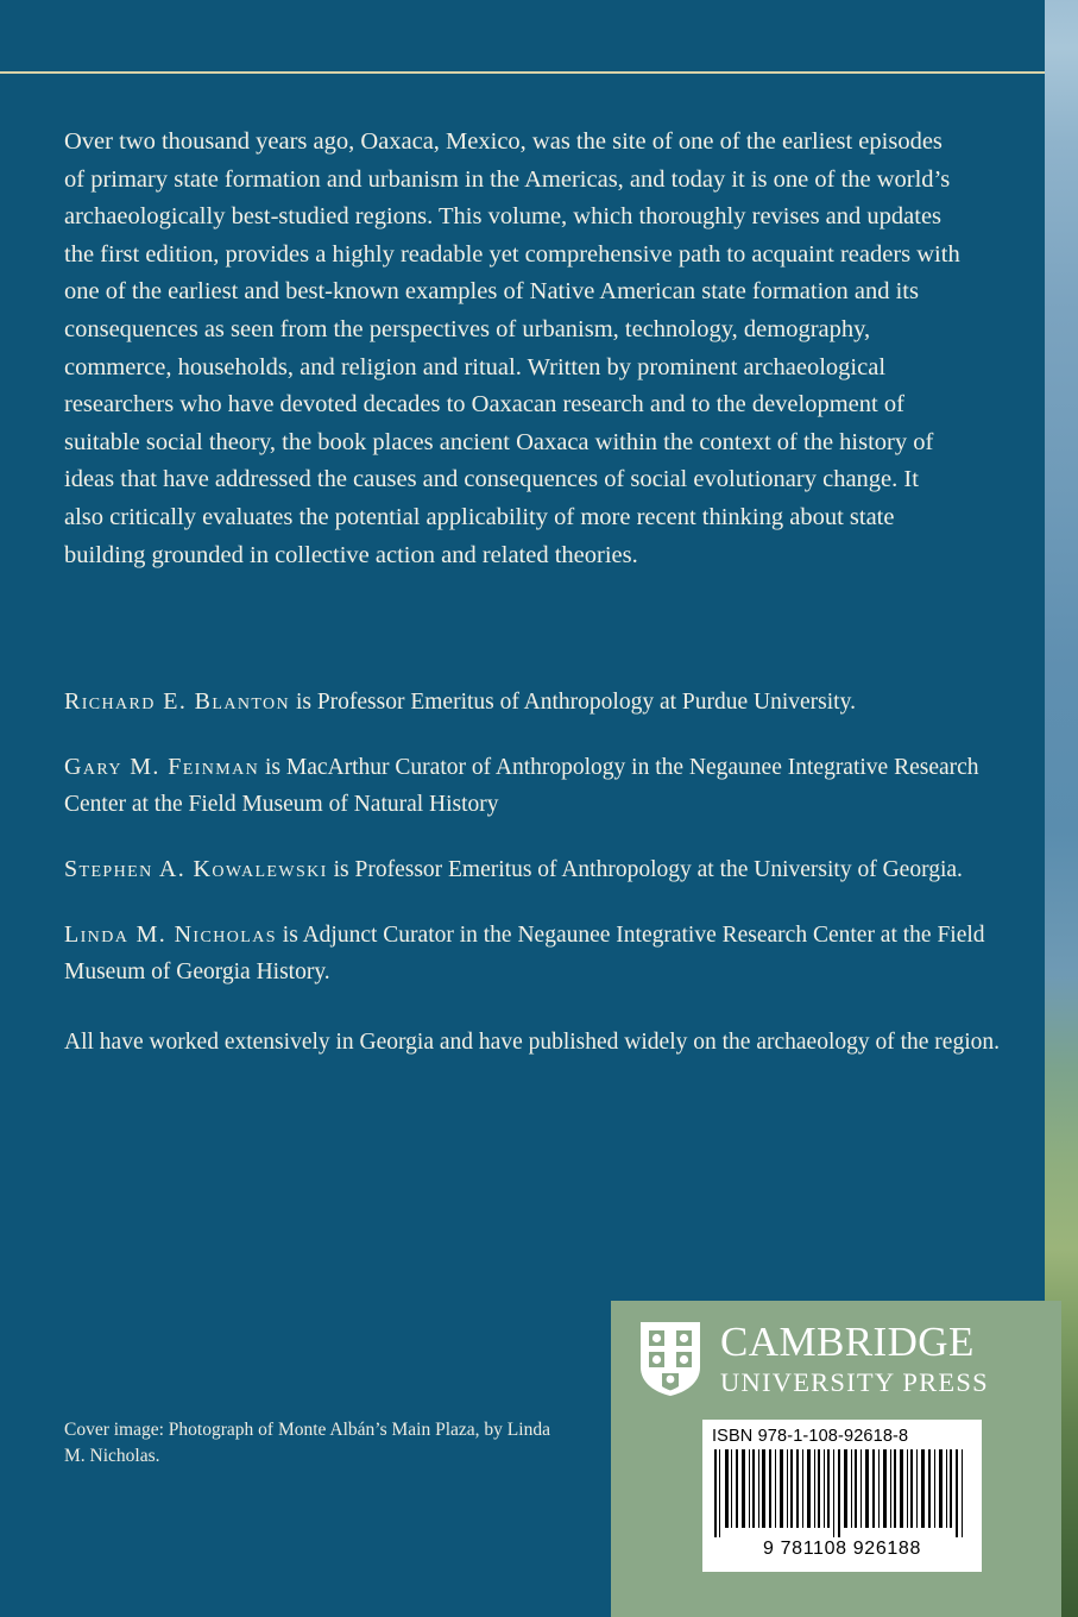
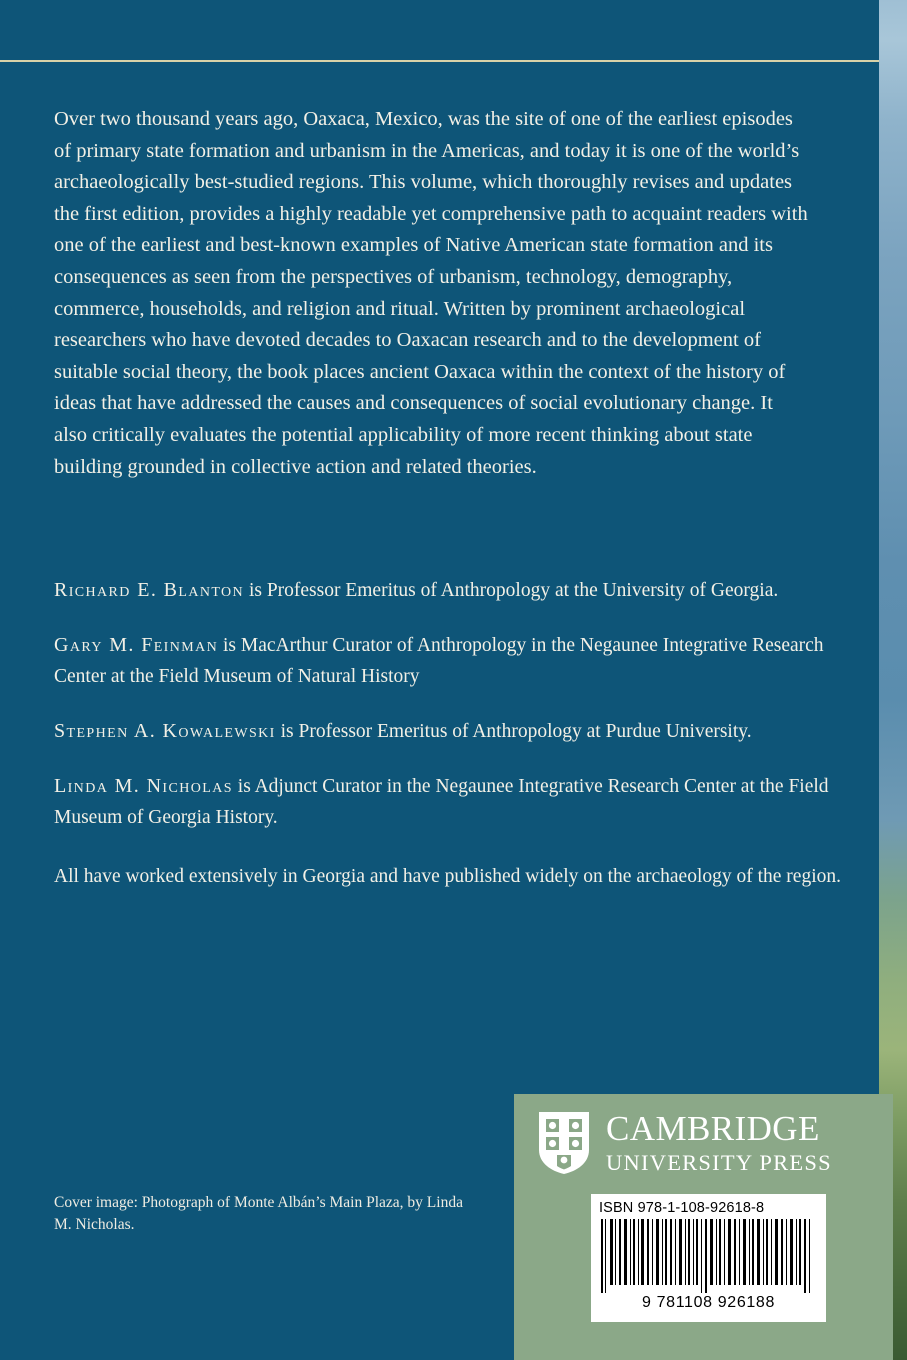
  Over two thousand years ago, Oaxaca, Mexico, was the site of one of the earliest episodes of primary state formation and urbanism in the Americas, and today it is one of the world’s archaeologically best-studied regions. This volume, which thoroughly revises and updates the first edition, provides a highly readable yet comprehensive path to acquaint readers with one of the earliest and best-known examples of Native American state formation and its consequences as seen from the perspectives of urbanism, technology, demography, commerce, households, and religion and ritual. Written by prominent archaeological researchers who have devoted decades to Oaxacan research and to the development of suitable social theory, the book places ancient Oaxaca within the context of the history of ideas that have addressed the causes and consequences of social evolutionary change. It also critically evaluates the potential applicability of more recent thinking about state building grounded in collective action and related theories.
- Richard E. Blanton is Professor Emeritus of Anthropology at Purdue University.
+ Richard E. Blanton is Professor Emeritus of Anthropology at the University of Georgia.
  Gary M. Feinman is MacArthur Curator of Anthropology in the Negaunee Integrative Research Center at the Field Museum of Natural History
- Stephen A. Kowalewski is Professor Emeritus of Anthropology at the University of Georgia.
+ Stephen A. Kowalewski is Professor Emeritus of Anthropology at Purdue University.
  Linda M. Nicholas is Adjunct Curator in the Negaunee Integrative Research Center at the Field Museum of Georgia History.
  All have worked extensively in Georgia and have published widely on the archaeology of the region.
  Cover image: Photograph of Monte Albán’s Main Plaza, by Linda M. Nicholas.
  CAMBRIDGE
  UNIVERSITY PRESS
  ISBN 978-1-108-92618-8
  9 781108 926188
